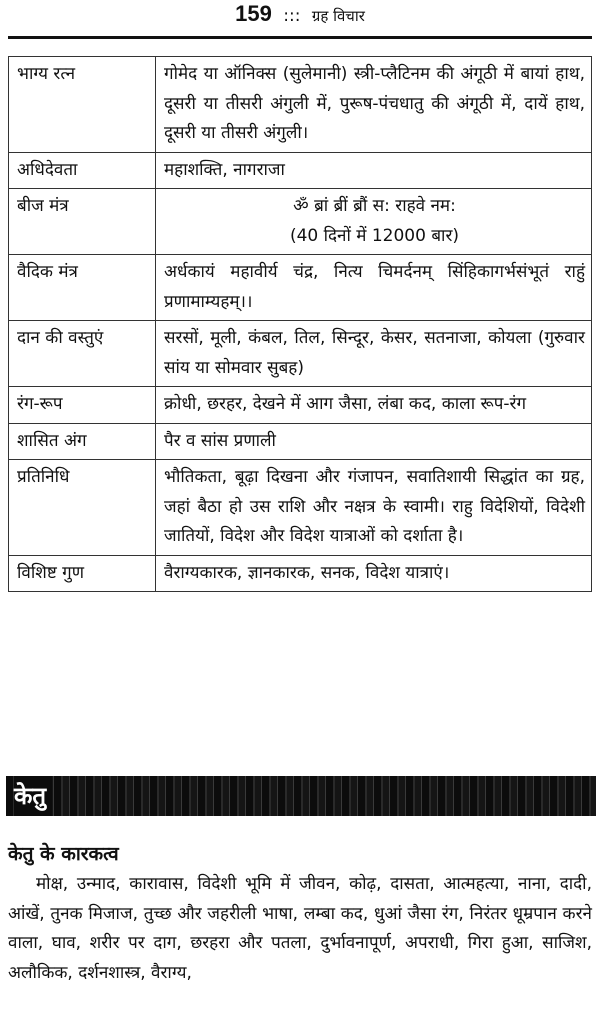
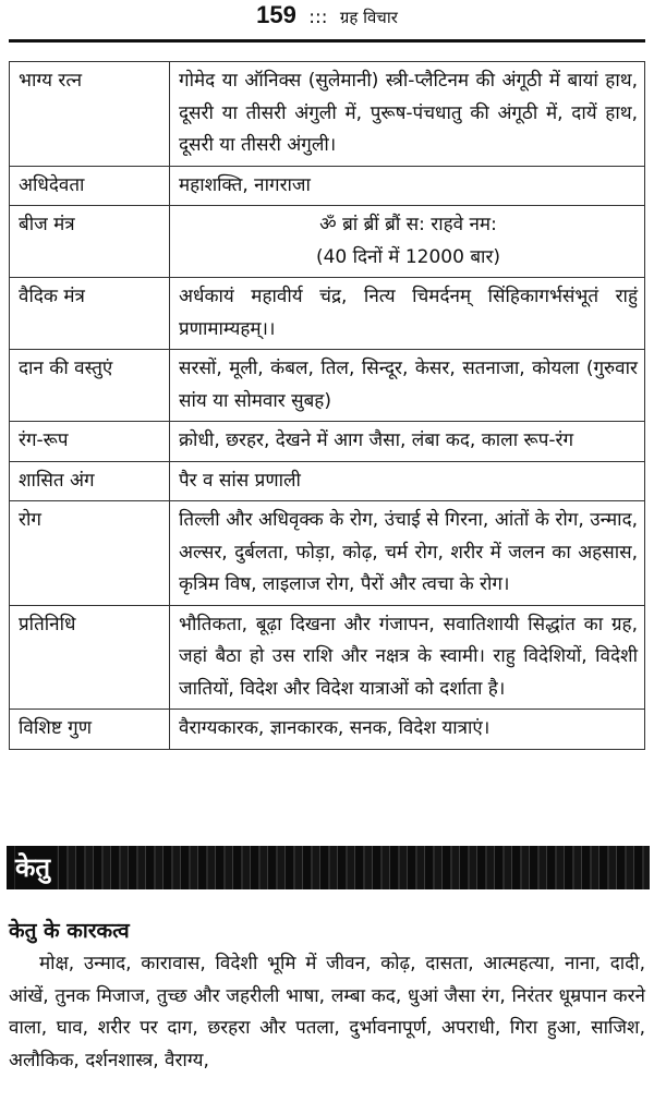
  159 ::: ग्रह विचार
  भाग्य रत्न	गोमेद या ऑनिक्स (सुलेमानी) स्त्री-प्लैटिनम की अंगूठी में बायां हाथ, दूसरी या तीसरी अंगुली में, पुरूष-पंचधातु की अंगूठी में, दायें हाथ, दूसरी या तीसरी अंगुली।
  अधिदेवता	महाशक्ति, नागराजा
  बीज मंत्र	ॐ ब्रां ब्रीं ब्रौं स: राहवे नम: (40 दिनों में 12000 बार)
  वैदिक मंत्र	अर्धकायं महावीर्य चंद्र, नित्य चिमर्दनम् सिंहिकागर्भसंभूतं राहुं प्रणामाम्यहम्।।
  दान की वस्तुएं	सरसों, मूली, कंबल, तिल, सिन्दूर, केसर, सतनाजा, कोयला (गुरुवार सांय या सोमवार सुबह)
  रंग-रूप	क्रोधी, छरहर, देखने में आग जैसा, लंबा कद, काला रूप-रंग
  शासित अंग	पैर व सांस प्रणाली
+ रोग	तिल्ली और अधिवृक्क के रोग, उंचाई से गिरना, आंतों के रोग, उन्माद, अल्सर, दुर्बलता, फोड़ा, कोढ़, चर्म रोग, शरीर में जलन का अहसास, कृत्रिम विष, लाइलाज रोग, पैरों और त्वचा के रोग।
  प्रतिनिधि	भौतिकता, बूढ़ा दिखना और गंजापन, सवातिशायी सिद्धांत का ग्रह, जहां बैठा हो उस राशि और नक्षत्र के स्वामी। राहु विदेशियों, विदेशी जातियों, विदेश और विदेश यात्राओं को दर्शाता है।
  विशिष्ट गुण	वैराग्यकारक, ज्ञानकारक, सनक, विदेश यात्राएं।
  केतु
  केतु के कारकत्व
  मोक्ष, उन्माद, कारावास, विदेशी भूमि में जीवन, कोढ़, दासता, आत्महत्या, नाना, दादी, आंखें, तुनक मिजाज, तुच्छ और जहरीली भाषा, लम्बा कद, धुआं जैसा रंग, निरंतर धूम्रपान करने वाला, घाव, शरीर पर दाग, छरहरा और पतला, दुर्भावनापूर्ण, अपराधी, गिरा हुआ, साजिश, अलौकिक, दर्शनशास्त्र, वैराग्य,
